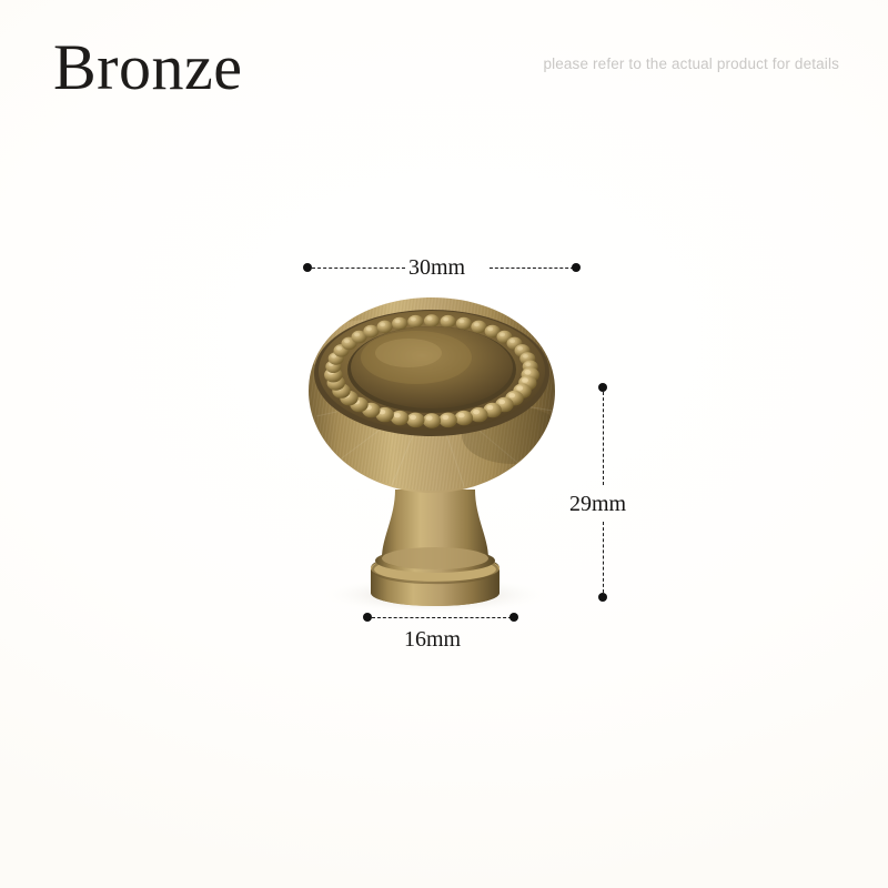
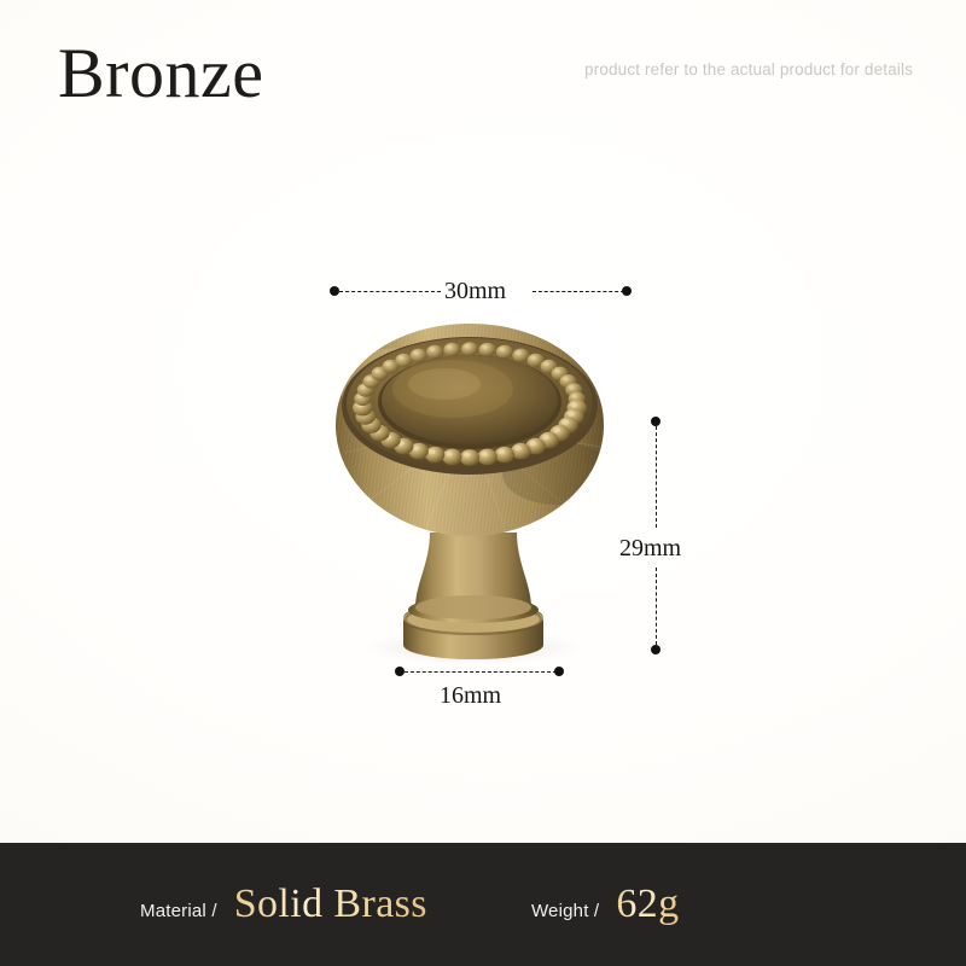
  Bronze
- please refer to the actual product for details
+ product refer to the actual product for details
  30mm
  29mm
  16mm
+ Material /
+ Solid Brass
+ Weight /
+ 62g
